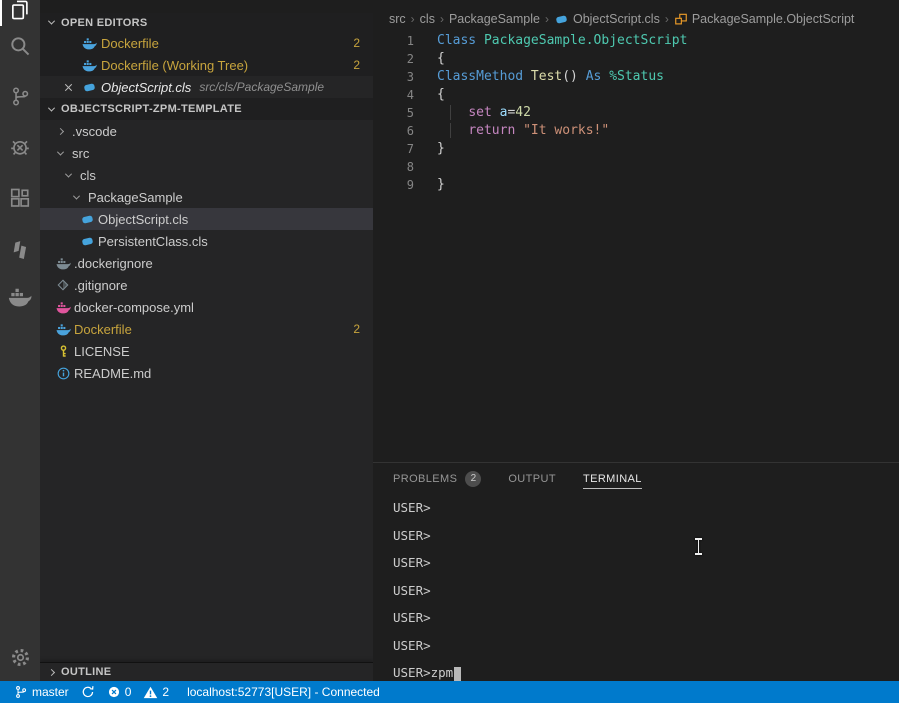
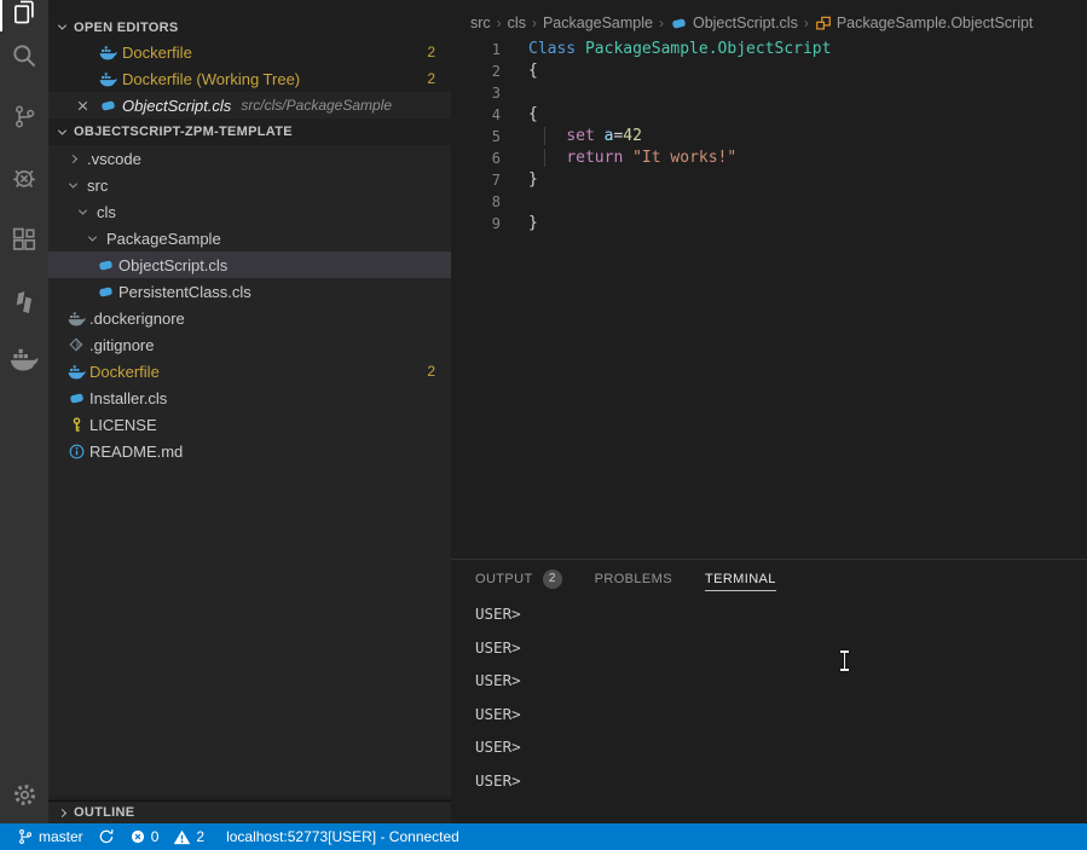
  OPEN EDITORS
  Dockerfile
  2
  Dockerfile (Working Tree)
  2
  ObjectScript.cls
  src/cls/PackageSample
  OBJECTSCRIPT-ZPM-TEMPLATE
  .vscode
  src
  cls
  PackageSample
  ObjectScript.cls
  PersistentClass.cls
  .dockerignore
  .gitignore
- docker-compose.yml
  Dockerfile
  2
+ Installer.cls
  LICENSE
  README.md
  OUTLINE
  src
  ›
  cls
  ›
  PackageSample
  ›
  ObjectScript.cls
  ›
  PackageSample.ObjectScript
  1
  Class PackageSample.ObjectScript
  2
  {
  3
- ClassMethod Test() As %Status
  4
  {
  5
  set a=42
  6
  return "It works!"
  7
  }
  8
  9
  }
- PROBLEMS
+ OUTPUT
  2
- OUTPUT
+ PROBLEMS
  TERMINAL
  USER>
  USER>
  USER>
  USER>
  USER>
  USER>
- USER>zpm
  master
  0
  2
  localhost:52773[USER] - Connected
